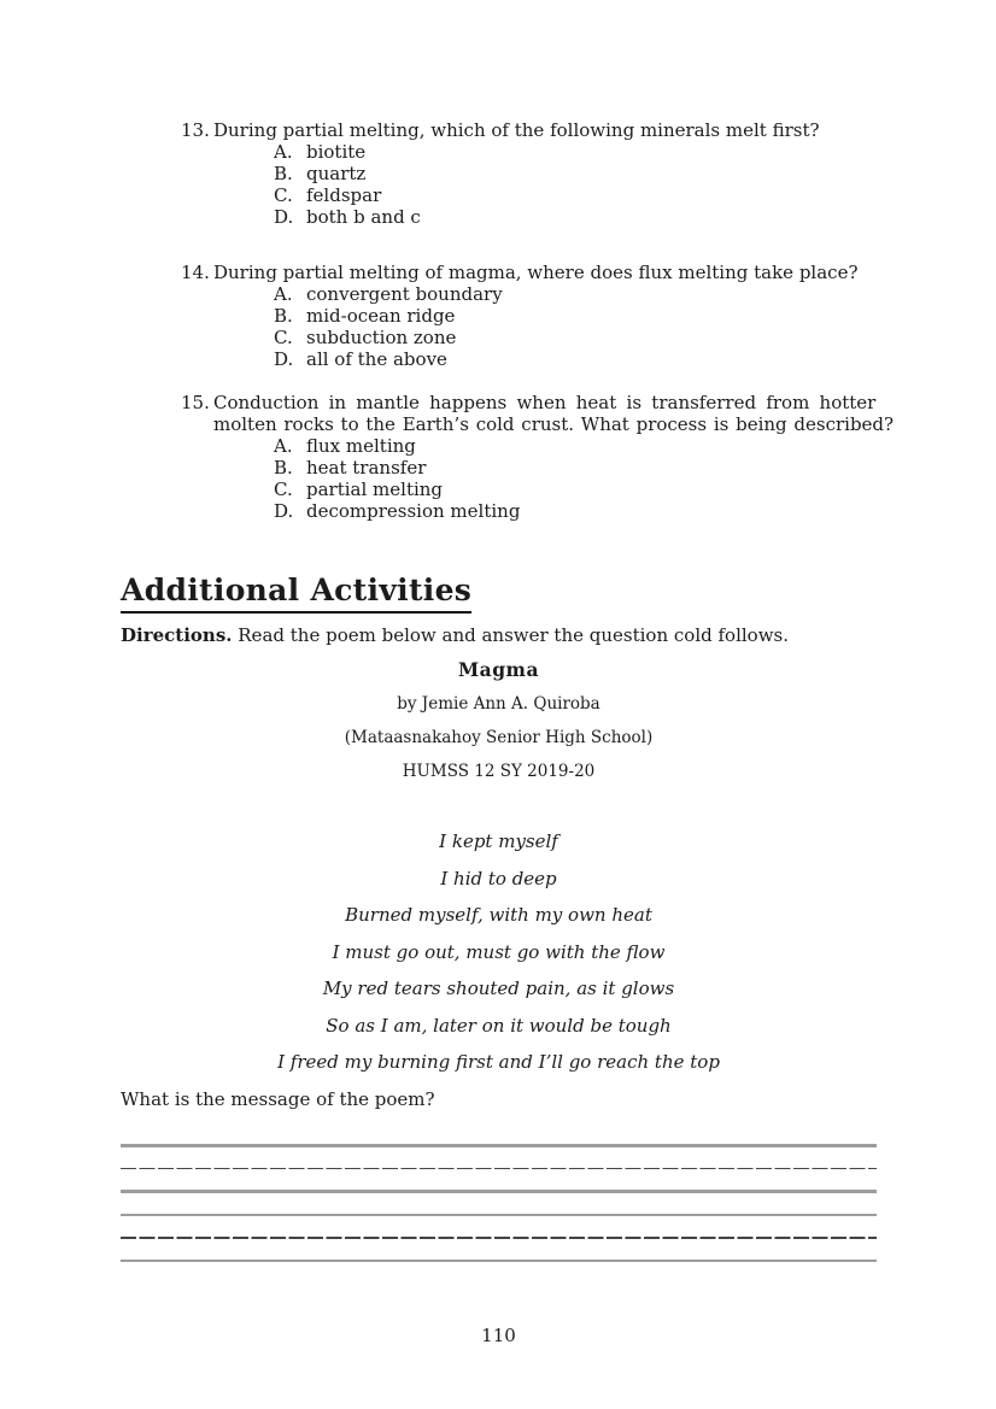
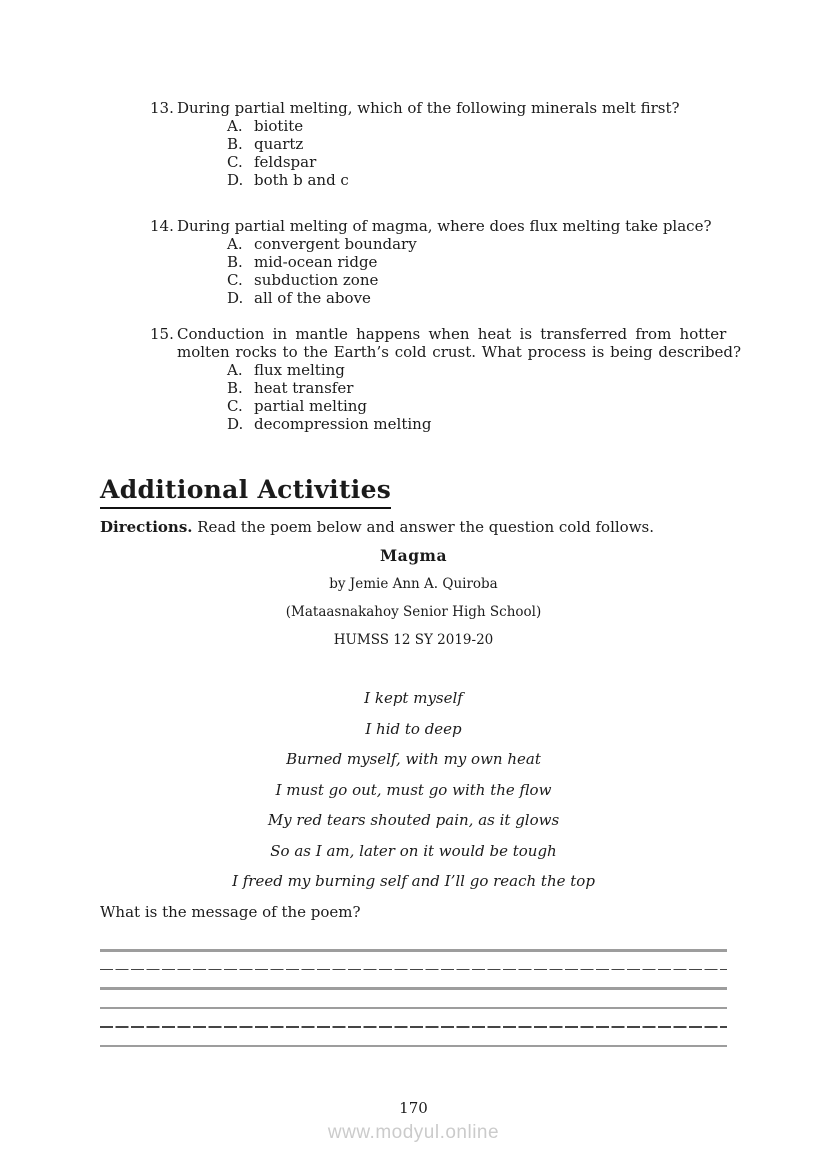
  13.
  During partial melting, which of the following minerals melt first?
  A. biotite
  B. quartz
  C. feldspar
  D. both b and c
  14.
  During partial melting of magma, where does flux melting take place?
  A. convergent boundary
  B. mid-ocean ridge
  C. subduction zone
  D. all of the above
  15.
  Conduction in mantle happens when heat is transferred from hotter
  molten rocks to the Earth’s cold crust. What process is being described?
  A. flux melting
  B. heat transfer
  C. partial melting
  D. decompression melting
  Additional Activities
  Directions. Read the poem below and answer the question cold follows.
  Magma
  by Jemie Ann A. Quiroba
  (Mataasnakahoy Senior High School)
  HUMSS 12 SY 2019-20
  I kept myself
  I hid to deep
  Burned myself, with my own heat
  I must go out, must go with the flow
  My red tears shouted pain, as it glows
  So as I am, later on it would be tough
- I freed my burning first and I’ll go reach the top
+ I freed my burning self and I’ll go reach the top
  What is the message of the poem?
- 110
+ 170
+ www.modyul.online
